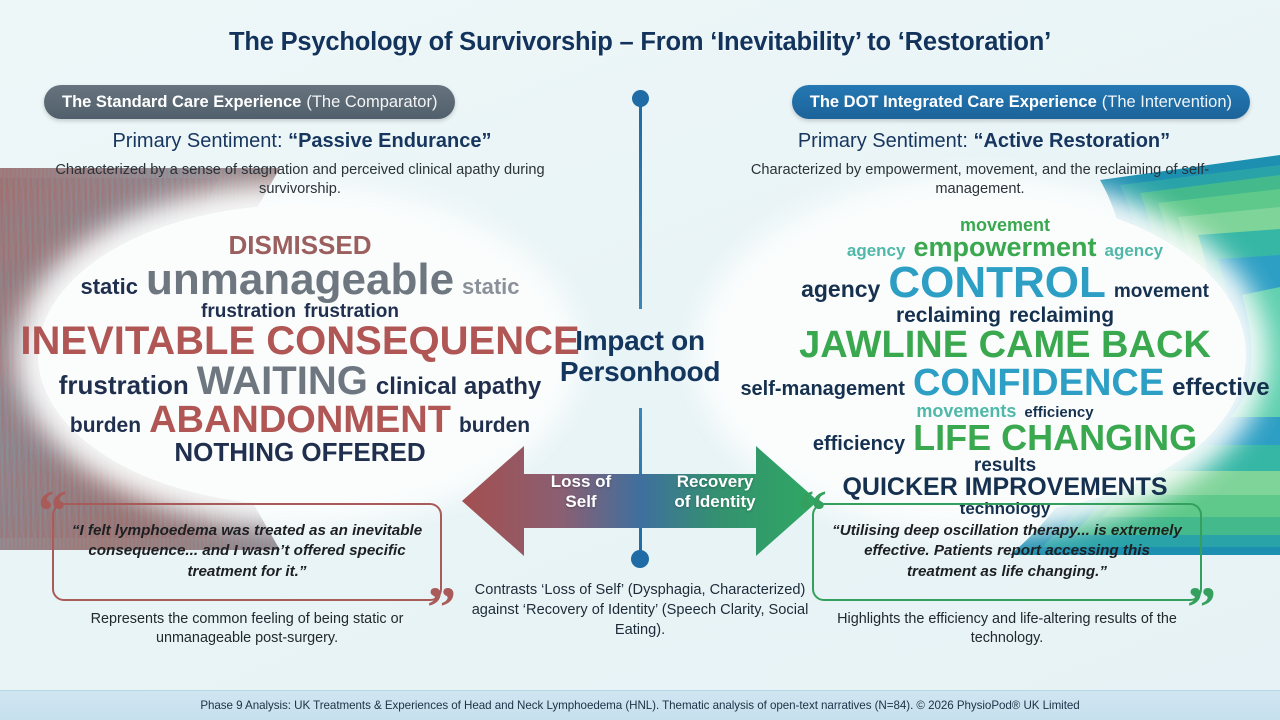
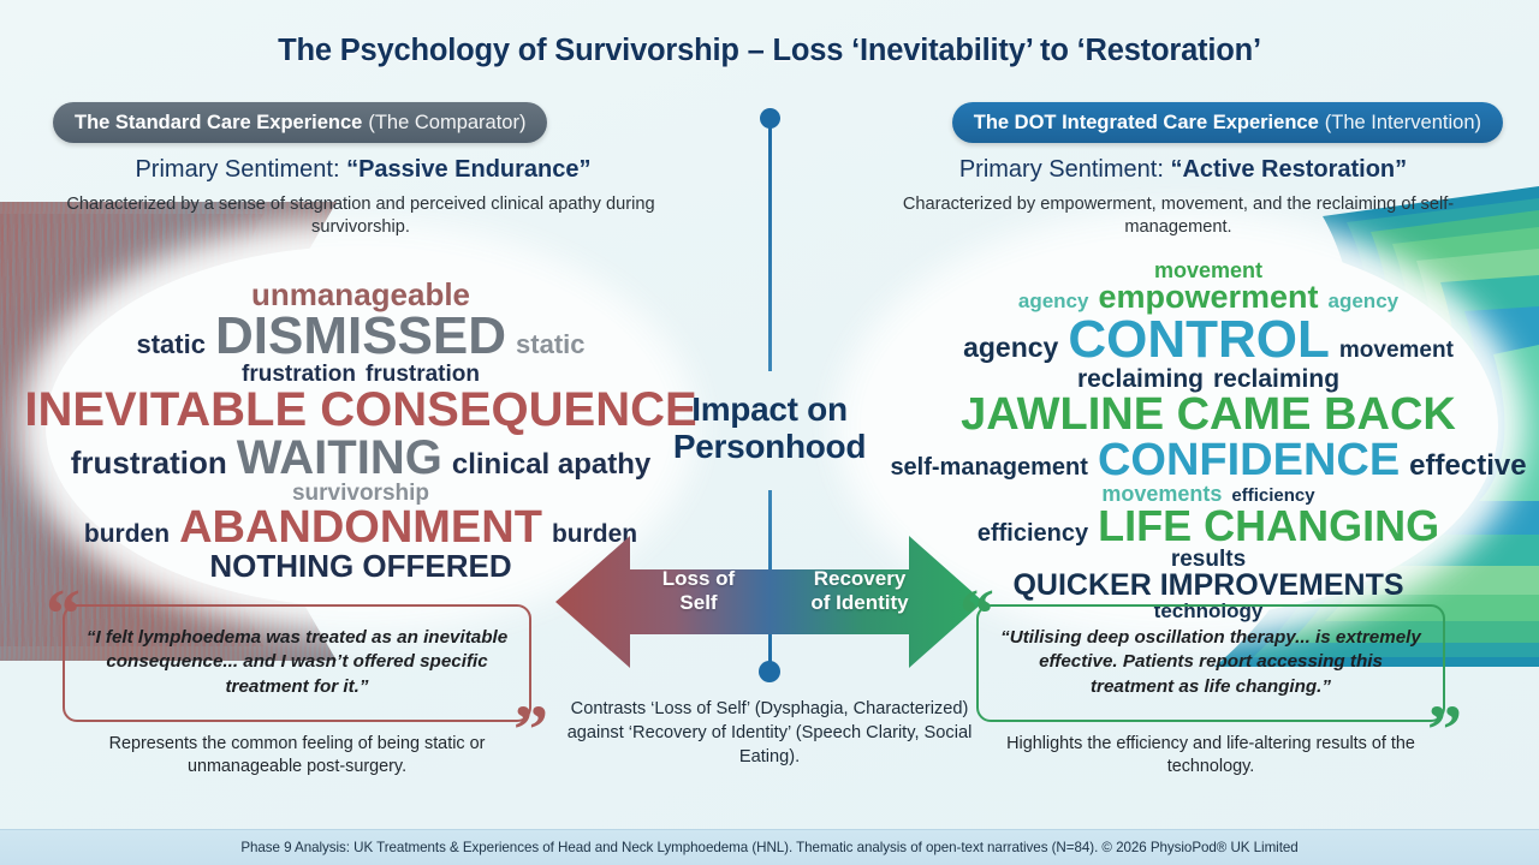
- The Psychology of Survivorship – From ‘Inevitability’ to ‘Restoration’
+ The Psychology of Survivorship – Loss ‘Inevitability’ to ‘Restoration’
  The Standard Care Experience
  (The Comparator)
  The DOT Integrated Care Experience
  (The Intervention)
  Primary Sentiment: “Passive Endurance”
  Characterized by a sense of stagnation and perceived clinical apathy during survivorship.
  Primary Sentiment: “Active Restoration”
  Characterized by empowerment, movement, and the reclaiming of self-management.
- DISMISSED
+ unmanageable
  static
- unmanageable
+ DISMISSED
  static
  frustration
  frustration
  INEVITABLE CONSEQUENCE
  frustration
  WAITING
  clinical apathy
+ survivorship
  burden
  ABANDONMENT
  burden
  NOTHING OFFERED
  movement
  agency
  empowerment
  agency
  agency
  CONTROL
  movement
  reclaiming
  reclaiming
  JAWLINE CAME BACK
  self-management
  CONFIDENCE
  effective
  movements
  efficiency
  efficiency
  LIFE CHANGING
  results
  QUICKER IMPROVEMENTS
  technology
  Impact on
  Personhood
  Loss of
  Self
  Recovery
  of Identity
  Contrasts ‘Loss of Self’ (Dysphagia, Characterized) against ‘Recovery of Identity’ (Speech Clarity, Social Eating).
  “
  “I felt lymphoedema was treated as an inevitable consequence... and I wasn’t offered specific treatment for it.”
  ”
  Represents the common feeling of being static or unmanageable post-surgery.
  “
  “Utilising deep oscillation therapy... is extremely effective. Patients report accessing this treatment as life changing.”
  ”
  Highlights the efficiency and life-altering results of the technology.
  Phase 9 Analysis: UK Treatments & Experiences of Head and Neck Lymphoedema (HNL). Thematic analysis of open-text narratives (N=84). © 2026 PhysioPod® UK Limited
